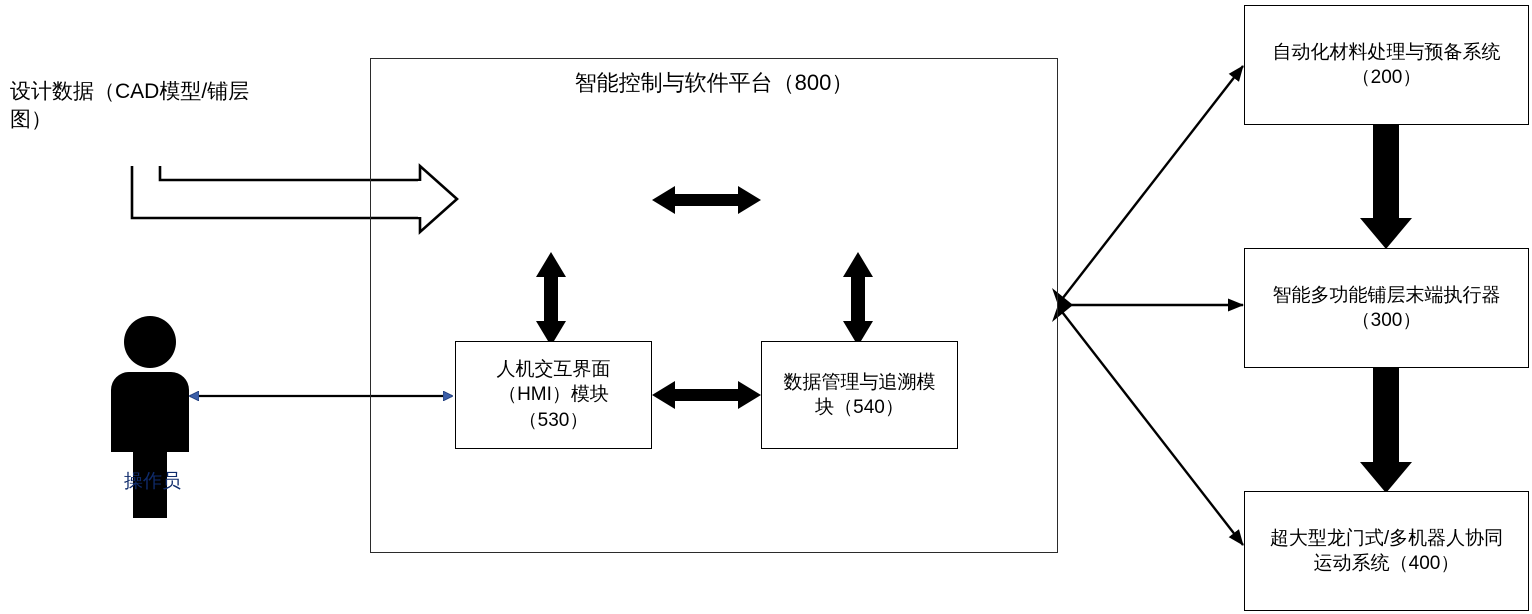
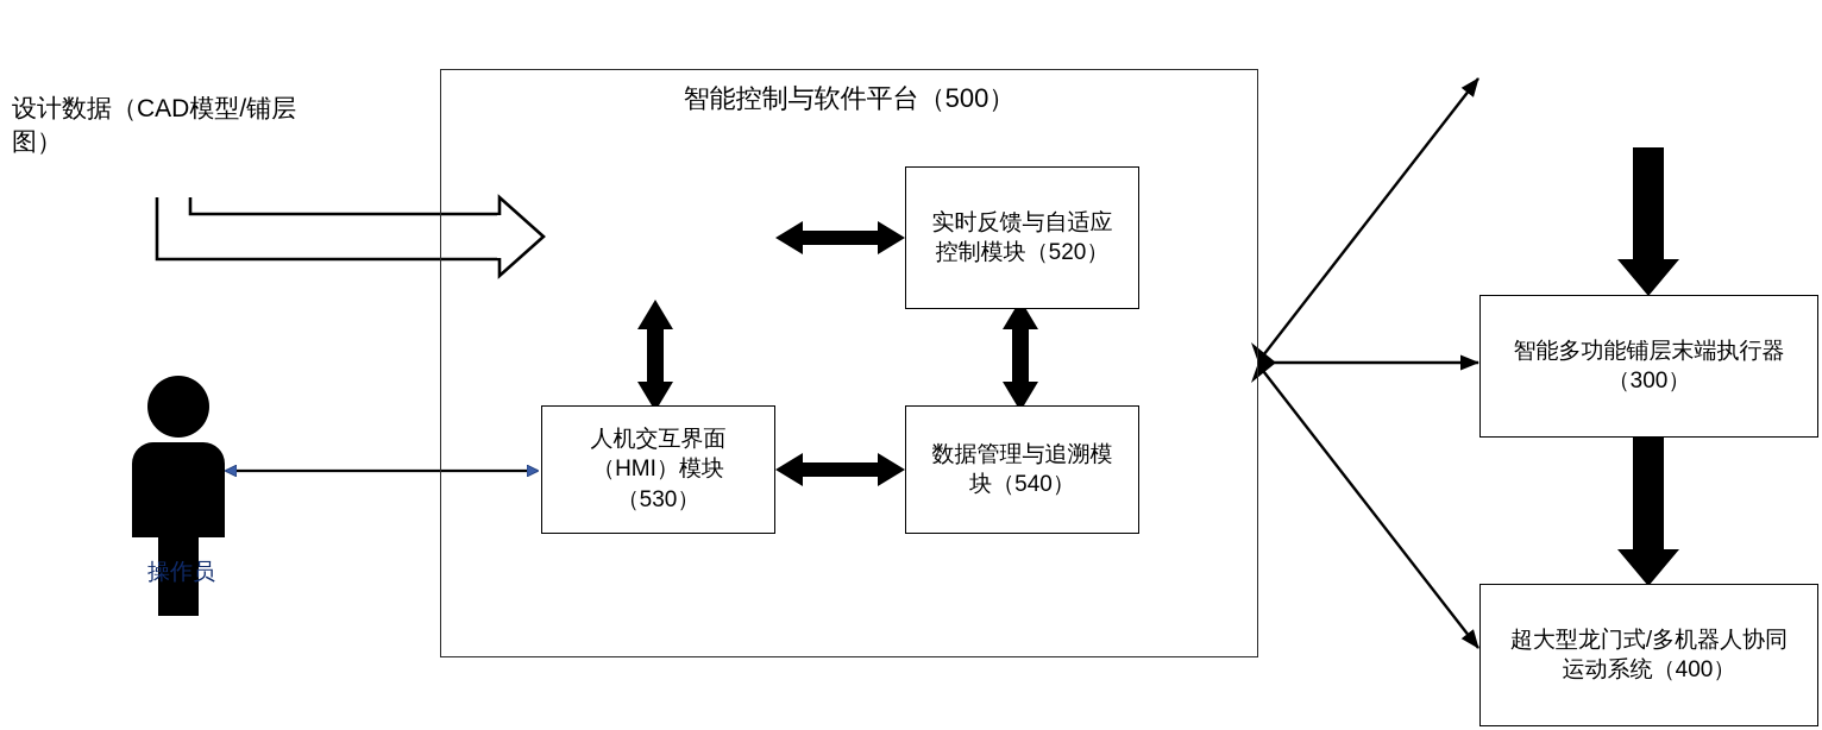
  设计数据（CAD模型/铺层
  图）
  操作员
- 智能控制与软件平台（800）
+ 智能控制与软件平台（500）
+ 实时反馈与自适应
+ 控制模块（520）
  人机交互界面
  （HMI）模块
  （530）
  数据管理与追溯模
  块（540）
- 自动化材料处理与预备系统
- （200）
  智能多功能铺层末端执行器
  （300）
  超大型龙门式/多机器人协同
  运动系统（400）
